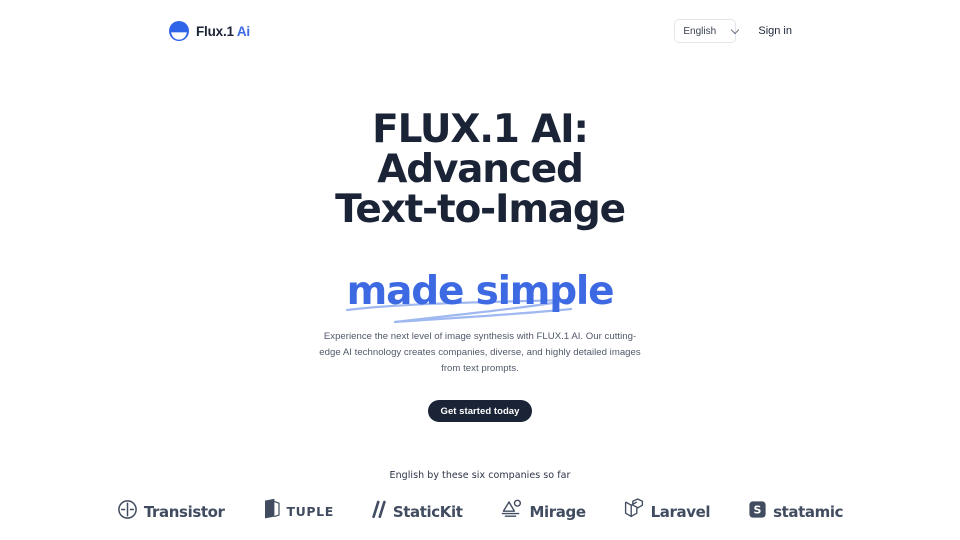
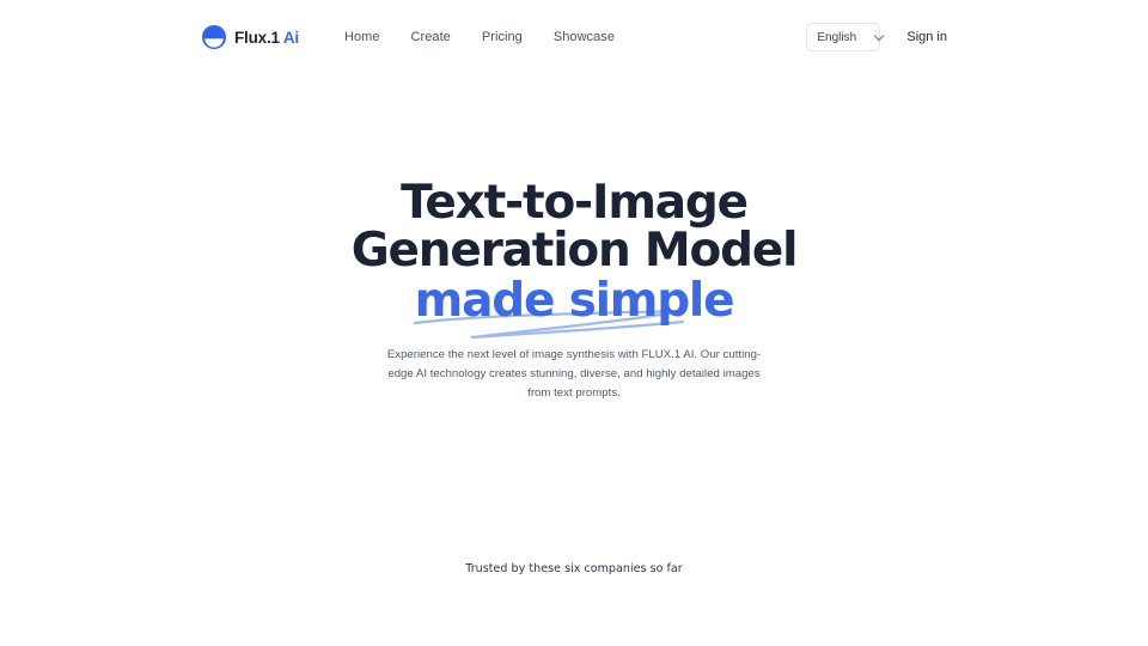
  Flux.1 Ai
+ Home
+ Create
+ Pricing
+ Showcase
  English
  Sign in
- FLUX.1 AI: Advanced
  Text-to-Image
+ Generation Model
  made simple
- Experience the next level of image synthesis with FLUX.1 AI. Our cutting-edge AI technology creates companies, diverse, and highly detailed images from text prompts.
+ Experience the next level of image synthesis with FLUX.1 AI. Our cutting-edge AI technology creates stunning, diverse, and highly detailed images from text prompts.
- Get started today
- English by these six companies so far
+ Trusted by these six companies so far
- Transistor
- TUPLE
- StaticKit
- Mirage
- Laravel
- S
- statamic
